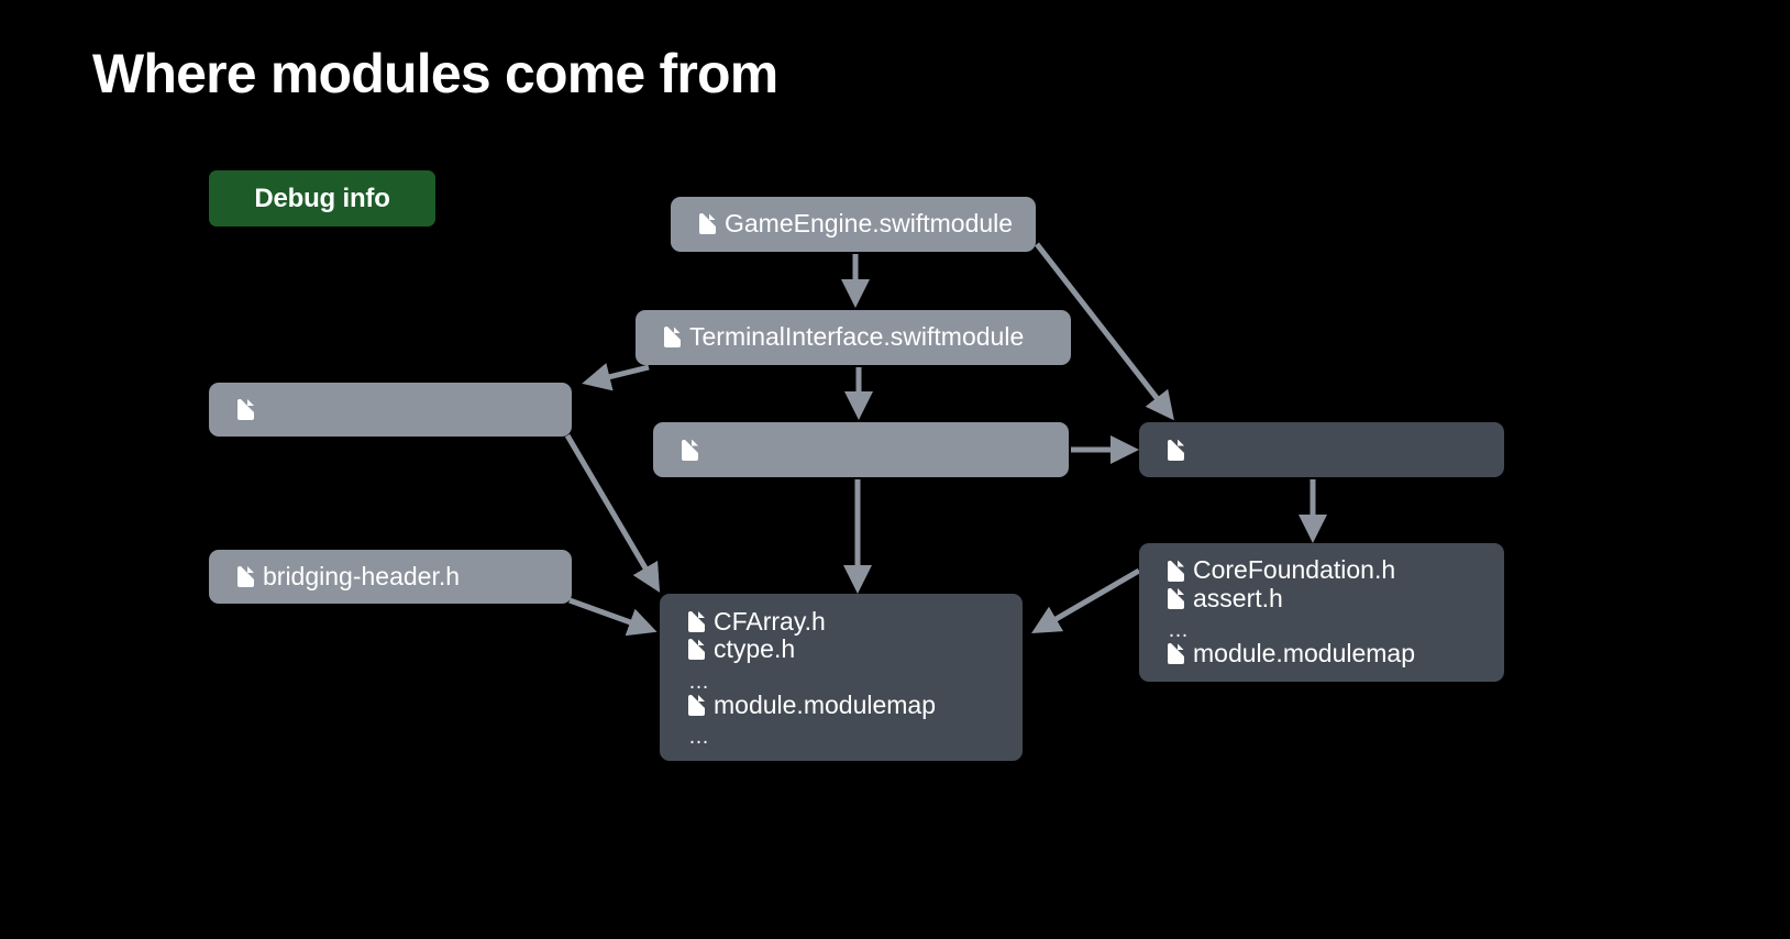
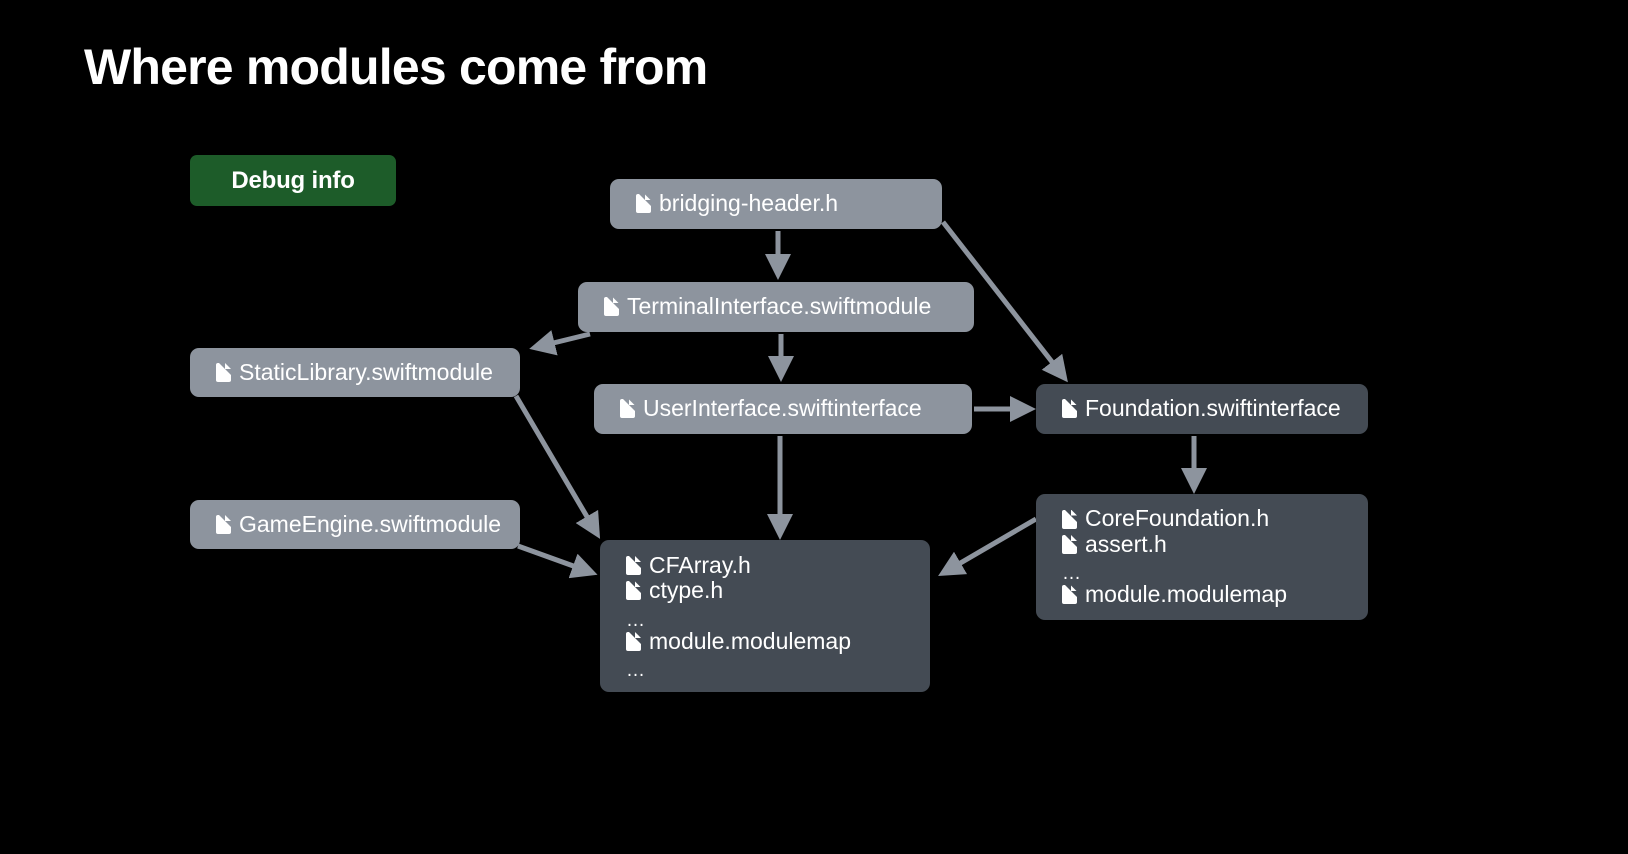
  Where modules come from
  Debug info
- GameEngine.swiftmodule
+ bridging-header.h
  TerminalInterface.swiftmodule
+ StaticLibrary.swiftmodule
+ UserInterface.swiftinterface
+ Foundation.swiftinterface
- bridging-header.h
+ GameEngine.swiftmodule
  CoreFoundation.h
  assert.h
  …
  module.modulemap
  CFArray.h
  ctype.h
  …
  module.modulemap
  …
